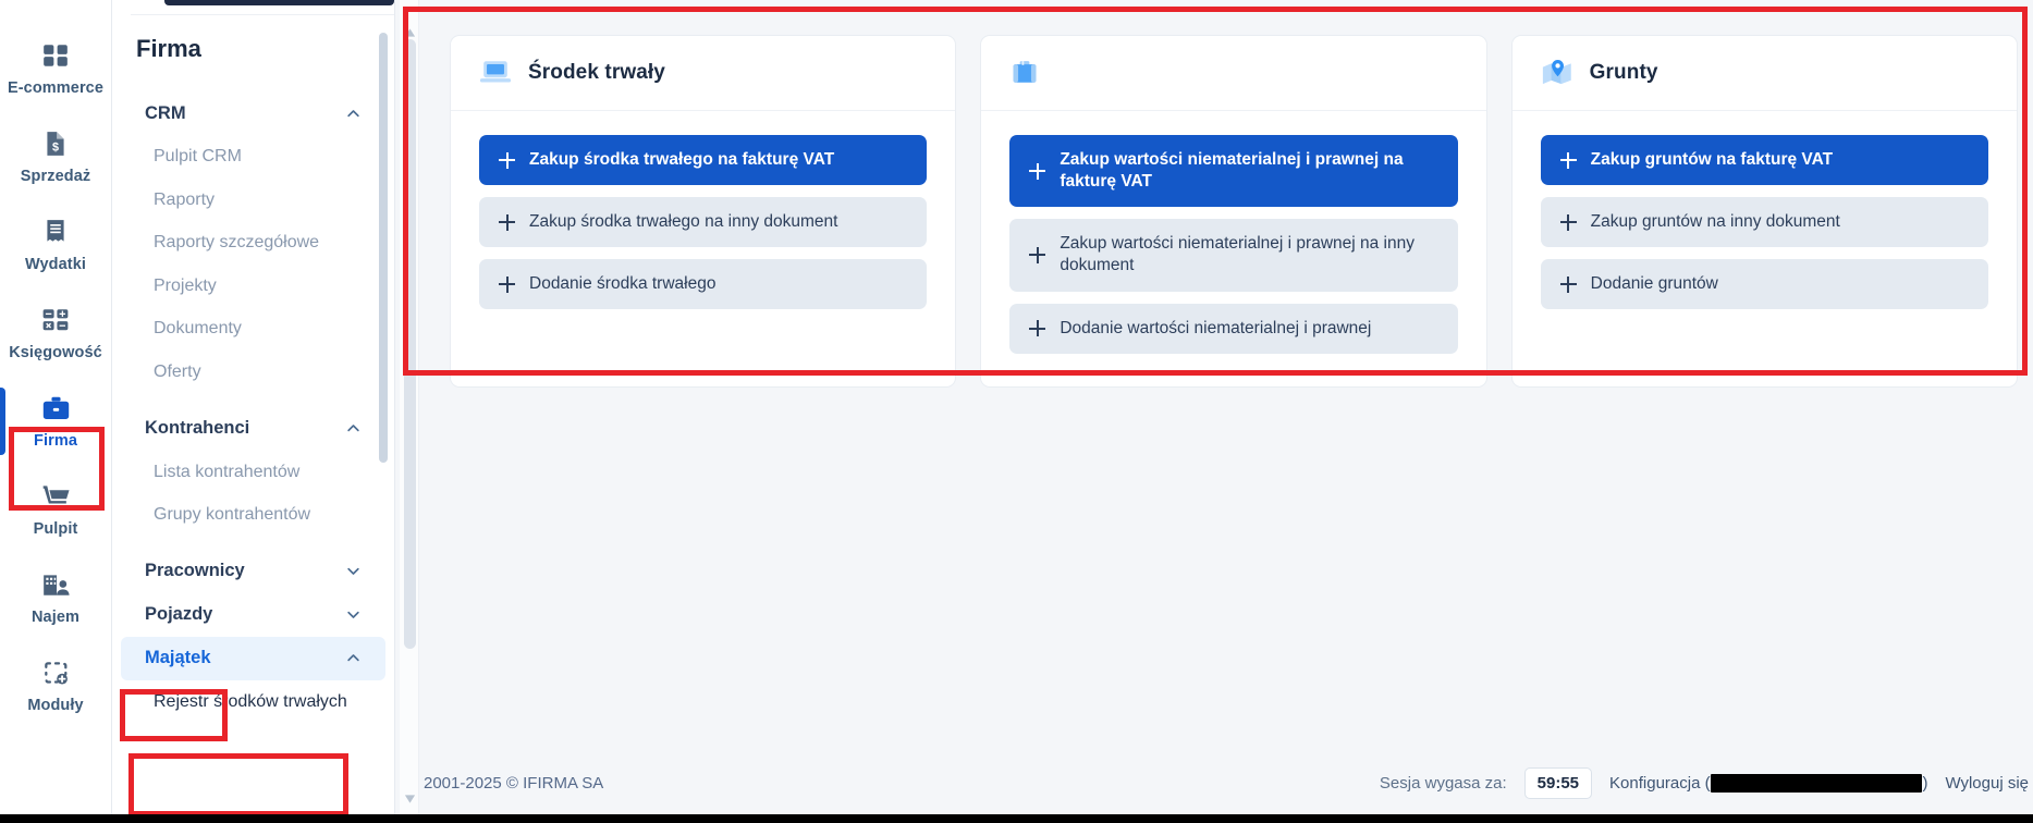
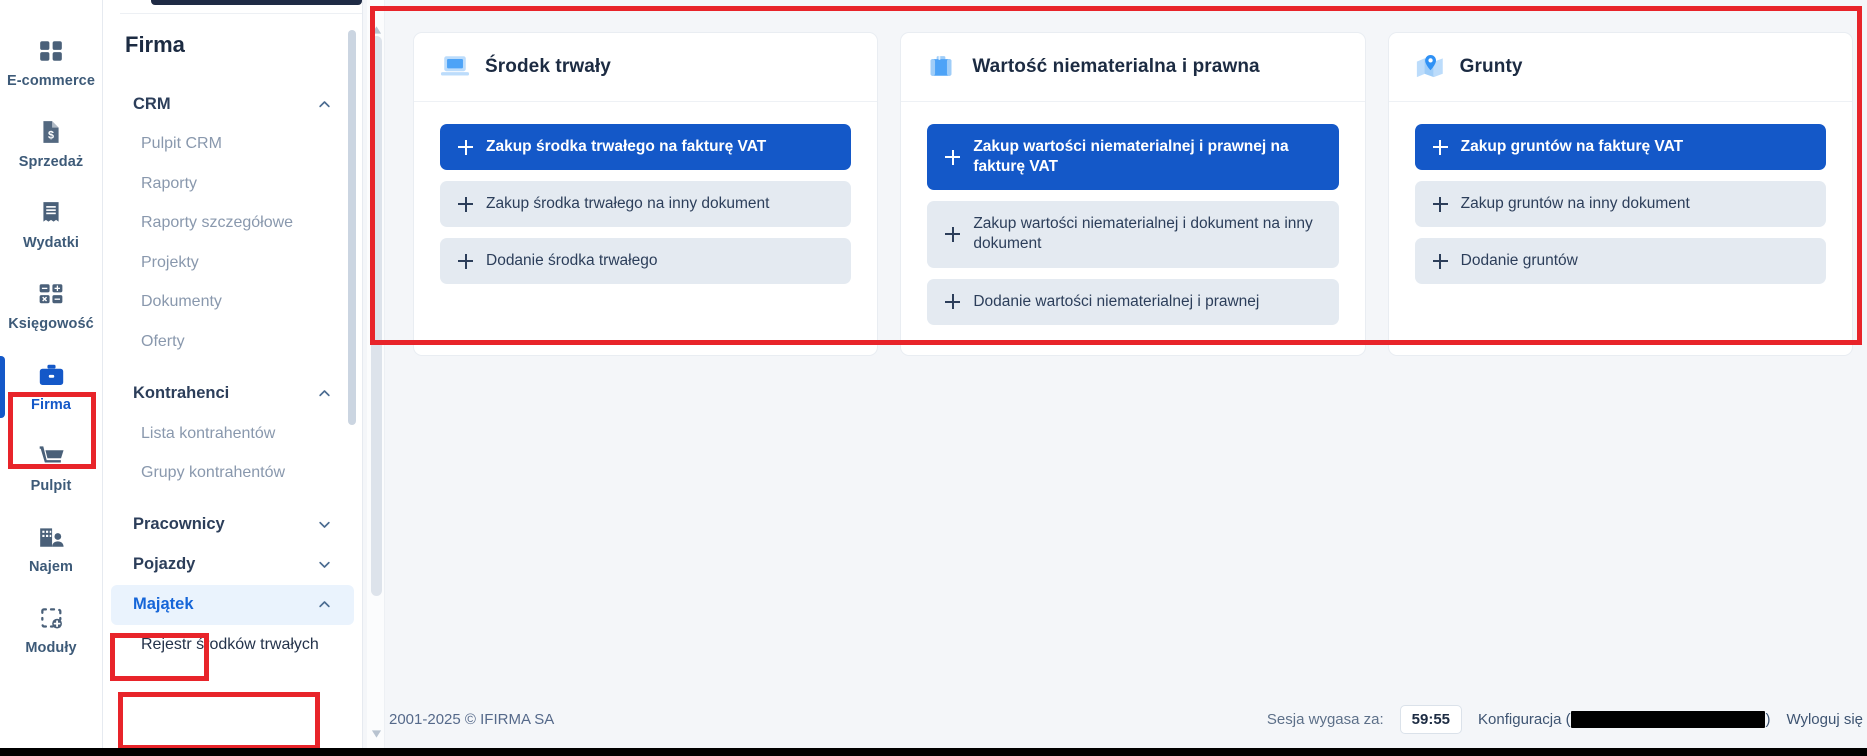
  E-commerce
  $
  Sprzedaż
  Wydatki
  Księgowość
  Firma
  Pulpit
  Najem
  Moduły
  Firma
  CRM
  Pulpit CRM
  Raporty
  Raporty szczegółowe
  Projekty
  Dokumenty
  Oferty
  Kontrahenci
  Lista kontrahentów
  Grupy kontrahentów
  Pracownicy
  Pojazdy
  Majątek
  Rejestr środków trwałych
  Środek trwały
  Zakup środka trwałego na fakturę VAT
  Zakup środka trwałego na inny dokument
  Dodanie środka trwałego
+ Wartość niematerialna i prawna
  Zakup wartości niematerialnej i prawnej na fakturę VAT
- Zakup wartości niematerialnej i prawnej na inny dokument
+ Zakup wartości niematerialnej i dokument na inny dokument
  Dodanie wartości niematerialnej i prawnej
  Grunty
  Zakup gruntów na fakturę VAT
  Zakup gruntów na inny dokument
  Dodanie gruntów
  2001-2025 © IFIRMA SA
  Sesja wygasa za:
  59:55
  Konfiguracja (UŻYTKOWNIKADAMMIARA)
  Wyloguj się
